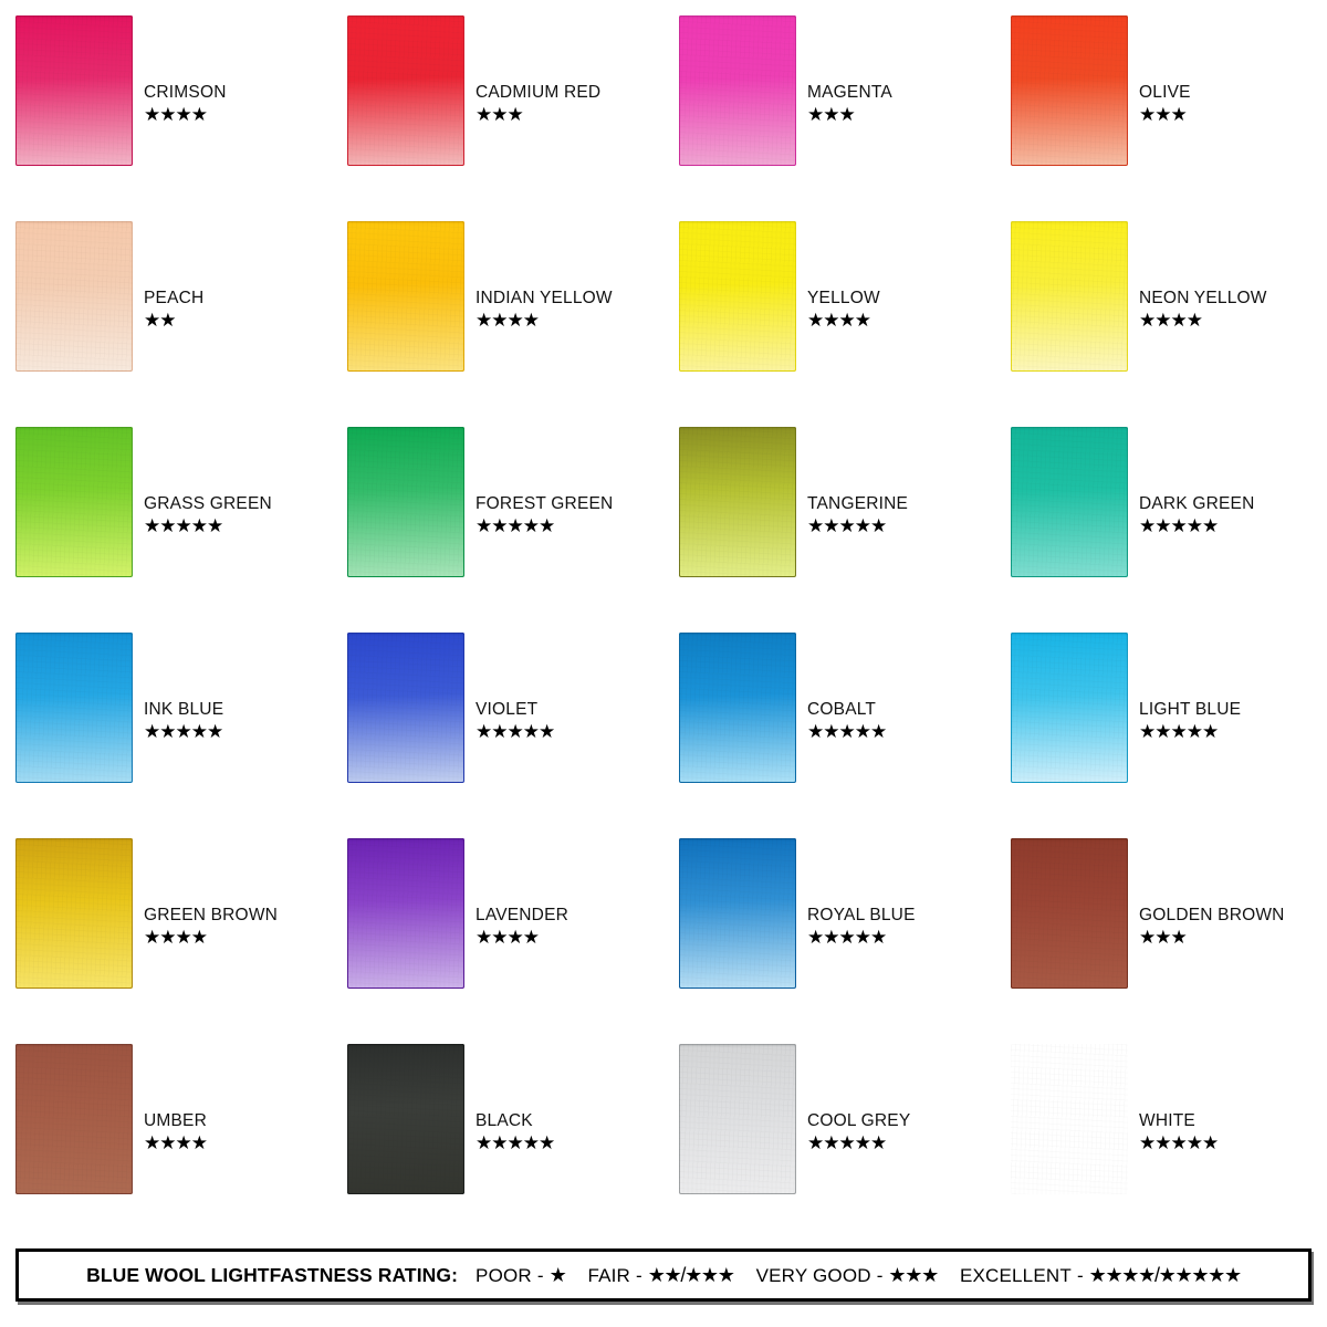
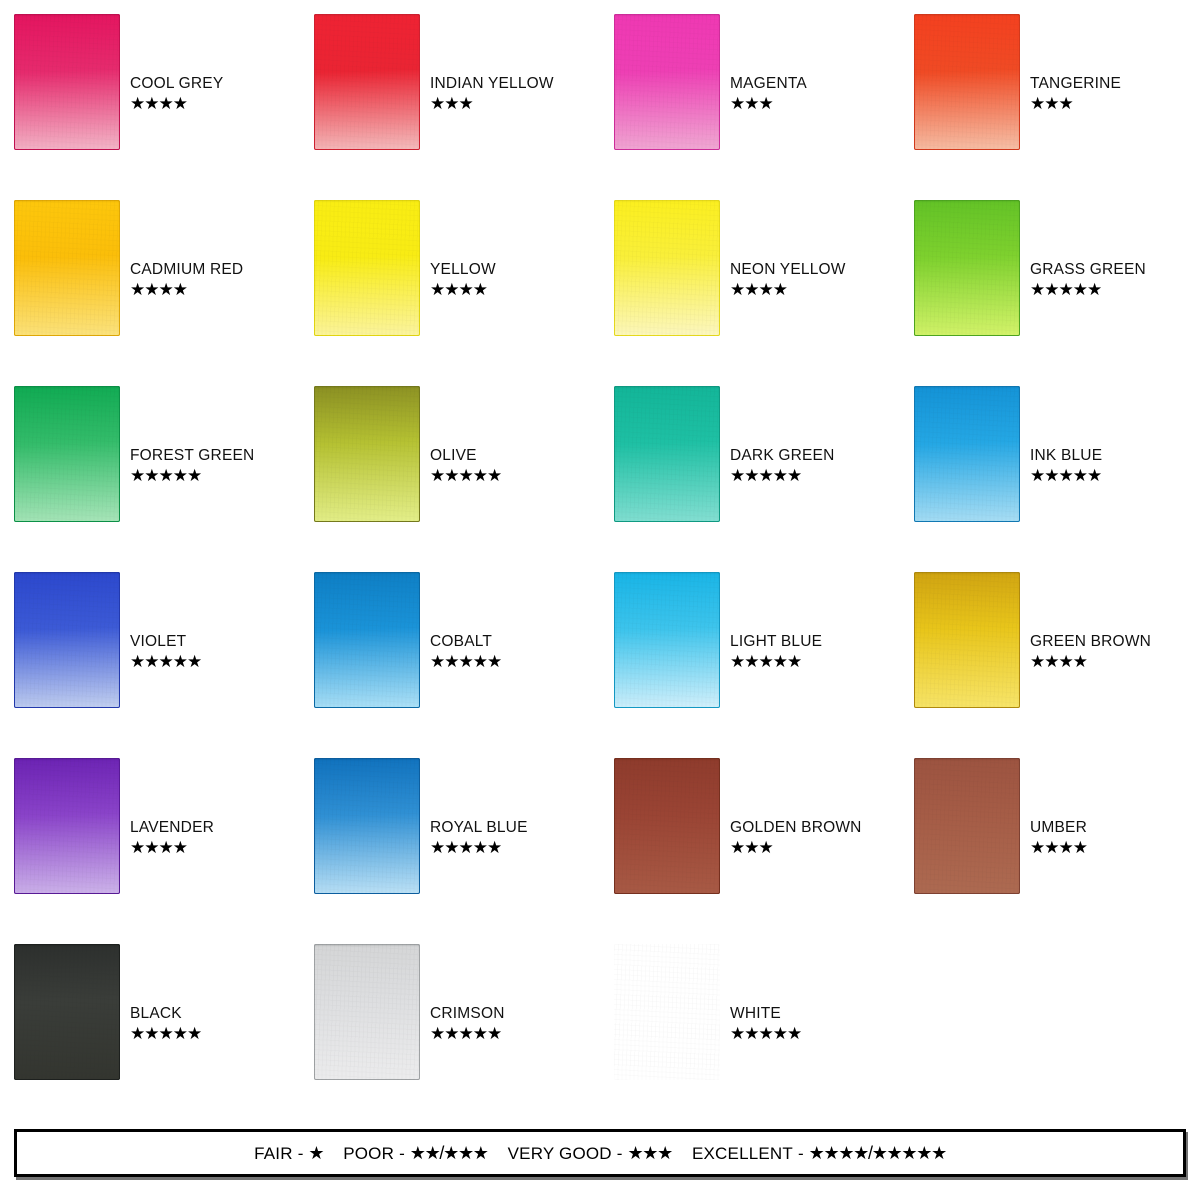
- CRIMSON
+ COOL GREY
  ★★★★
- CADMIUM RED
+ INDIAN YELLOW
  ★★★
  MAGENTA
  ★★★
- OLIVE
+ TANGERINE
  ★★★
- PEACH
- ★★
- INDIAN YELLOW
+ CADMIUM RED
  ★★★★
  YELLOW
  ★★★★
  NEON YELLOW
  ★★★★
  GRASS GREEN
  ★★★★★
  FOREST GREEN
  ★★★★★
- TANGERINE
+ OLIVE
  ★★★★★
  DARK GREEN
  ★★★★★
  INK BLUE
  ★★★★★
  VIOLET
  ★★★★★
  COBALT
  ★★★★★
  LIGHT BLUE
  ★★★★★
  GREEN BROWN
  ★★★★
  LAVENDER
  ★★★★
  ROYAL BLUE
  ★★★★★
  GOLDEN BROWN
  ★★★
  UMBER
  ★★★★
  BLACK
  ★★★★★
- COOL GREY
+ CRIMSON
  ★★★★★
  WHITE
  ★★★★★
- BLUE WOOL LIGHTFASTNESS RATING:
- POOR
+ FAIR
  -
  ★
- FAIR
+ POOR
  -
  ★★/★★★
  VERY GOOD
  -
  ★★★
  EXCELLENT
  -
  ★★★★/★★★★★
